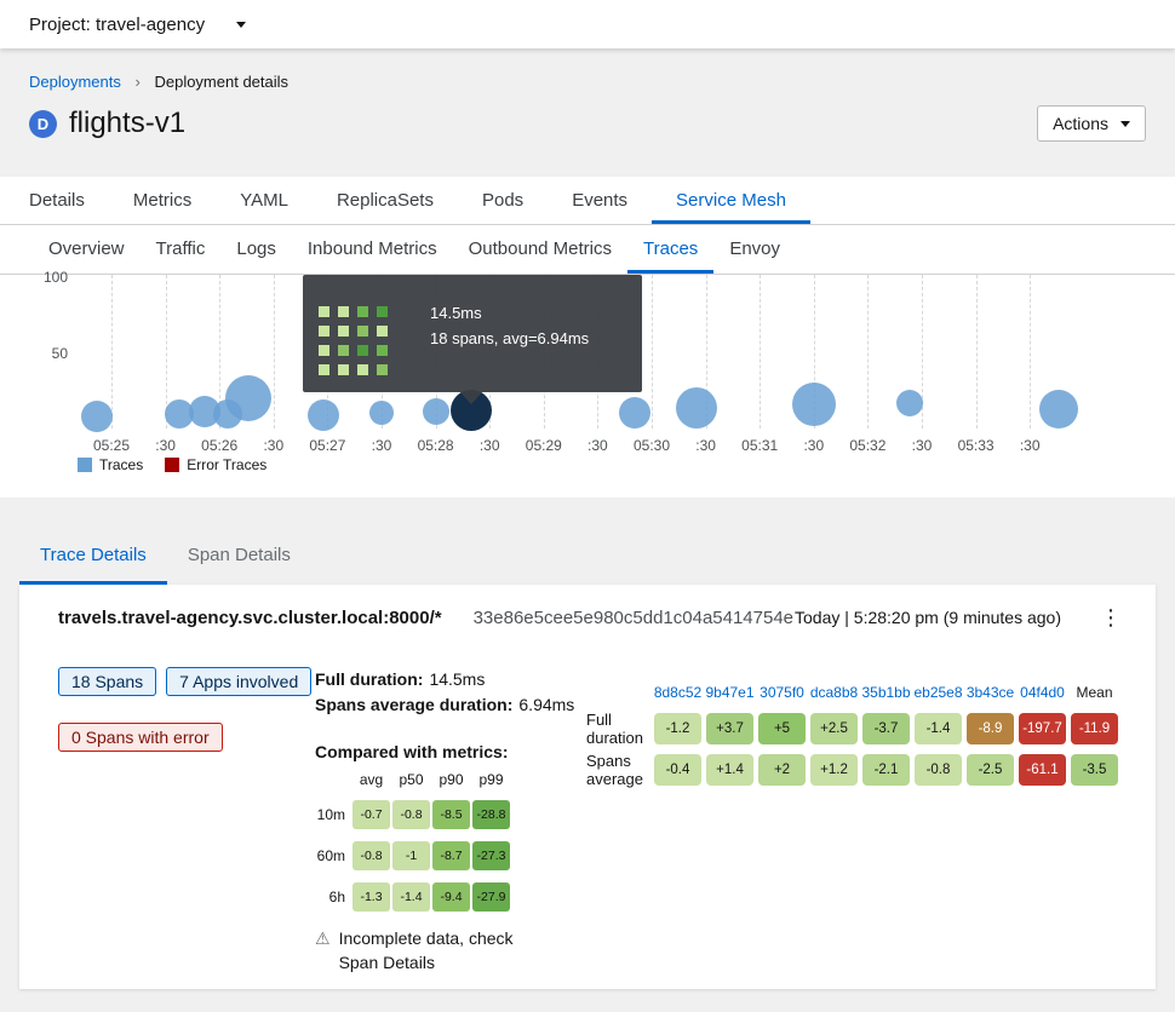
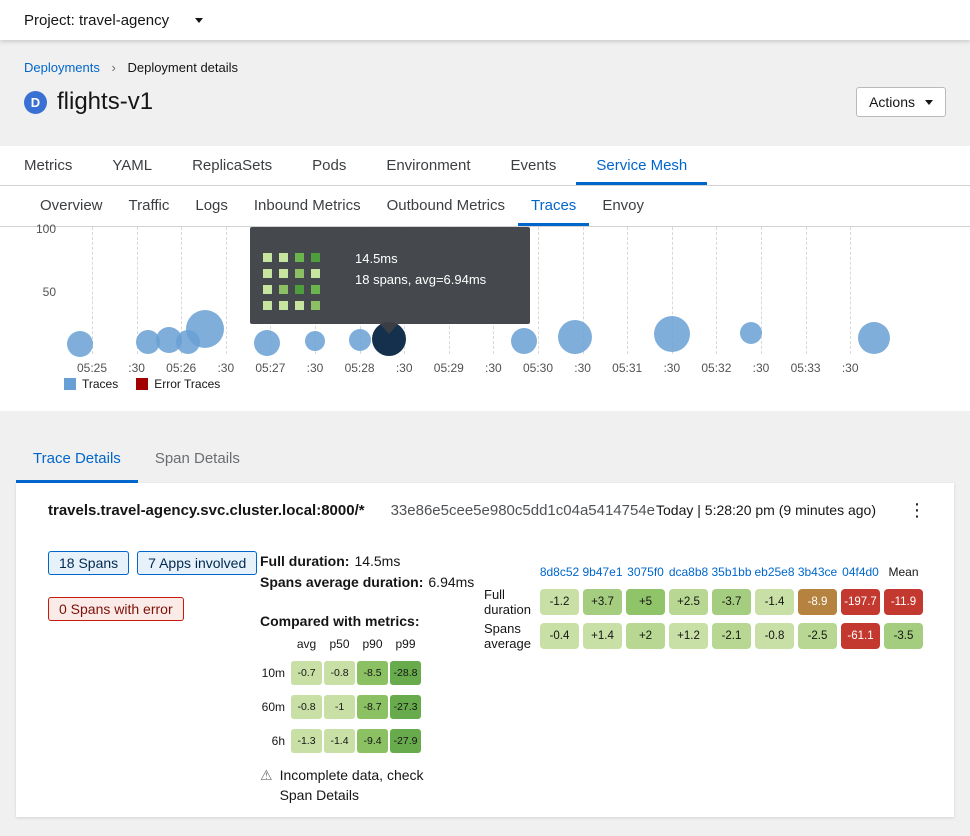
  Project: travel-agency
  Deployments › Deployment details
  D
  flights-v1
  Actions
- Details
  Metrics
  YAML
  ReplicaSets
  Pods
+ Environment
  Events
  Service Mesh
  Overview
  Traffic
  Logs
  Inbound Metrics
  Outbound Metrics
  Traces
  Envoy
  14.5ms
  18 spans, avg=6.94ms
  Traces
  Error Traces
  100
  50
  05:25
  :30
  05:26
  :30
  05:27
  :30
  05:28
  :30
  05:29
  :30
  05:30
  :30
  05:31
  :30
  05:32
  :30
  05:33
  :30
  Trace Details
  Span Details
  travels.travel-agency.svc.cluster.local:8000/*
  33e86e5cee5e980c5dd1c04a5414754e
  Today | 5:28:20 pm (9 minutes ago)
  ⋮
  18 Spans
  7 Apps involved
  0 Spans with error
  Full duration: 14.5ms
  Spans average duration: 6.94ms
  Compared with metrics:
  avg
  p50
  p90
  p99
  10m
  -0.7
  -0.8
  -8.5
  -28.8
  60m
  -0.8
  -1
  -8.7
  -27.3
  6h
  -1.3
  -1.4
  -9.4
  -27.9
  ⚠
  Incomplete data, check Span Details
  8d8c52
  9b47e1
  3075f0
  dca8b8
  35b1bb
  eb25e8
  3b43ce
  04f4d0
  Mean
  Full duration
  -1.2
  +3.7
  +5
  +2.5
  -3.7
  -1.4
  -8.9
  -197.7
  -11.9
  Spans average
  -0.4
  +1.4
  +2
  +1.2
  -2.1
  -0.8
  -2.5
  -61.1
  -3.5
